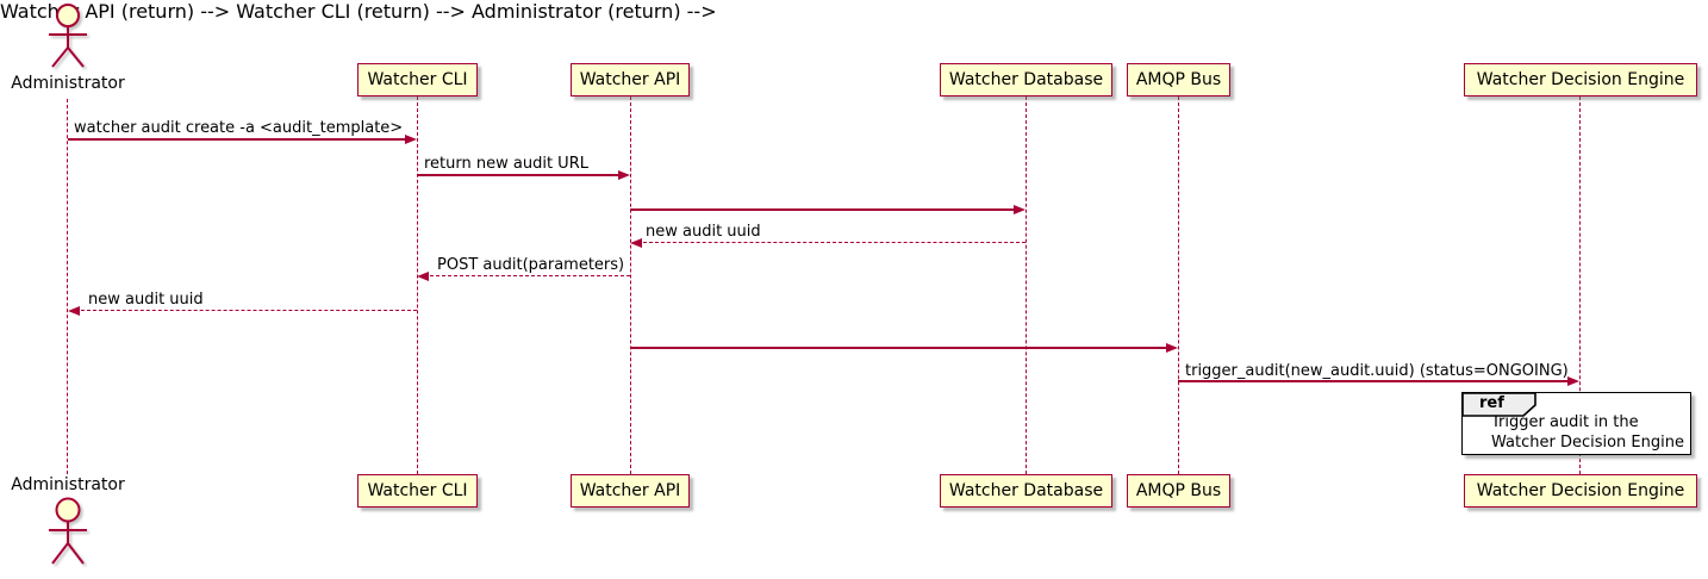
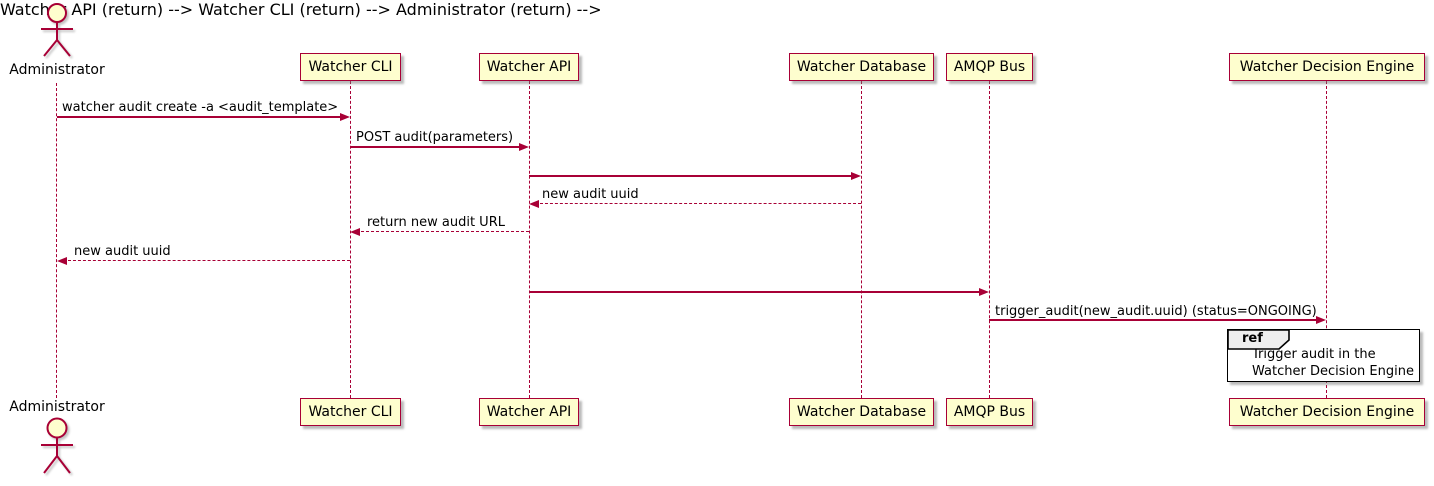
  Administrator
  Watcher CLI
  Watcher API
  Watcher Database
  AMQP Bus
  Watcher Decision Engine
  watcher audit create -a <audit_template>
- return new audit URL
+ POST audit(parameters)
  Watcher API (return) -->
  new audit uuid
  Watcher CLI (return) -->
- POST audit(parameters)
+ return new audit URL
  Administrator (return) -->
  new audit uuid
  trigger_audit(new_audit.uuid) (status=ONGOING)
  ref
  Trigger audit in the
  Watcher Decision Engine
  Watcher CLI
  Watcher API
  Watcher Database
  AMQP Bus
  Watcher Decision Engine
  Administrator
